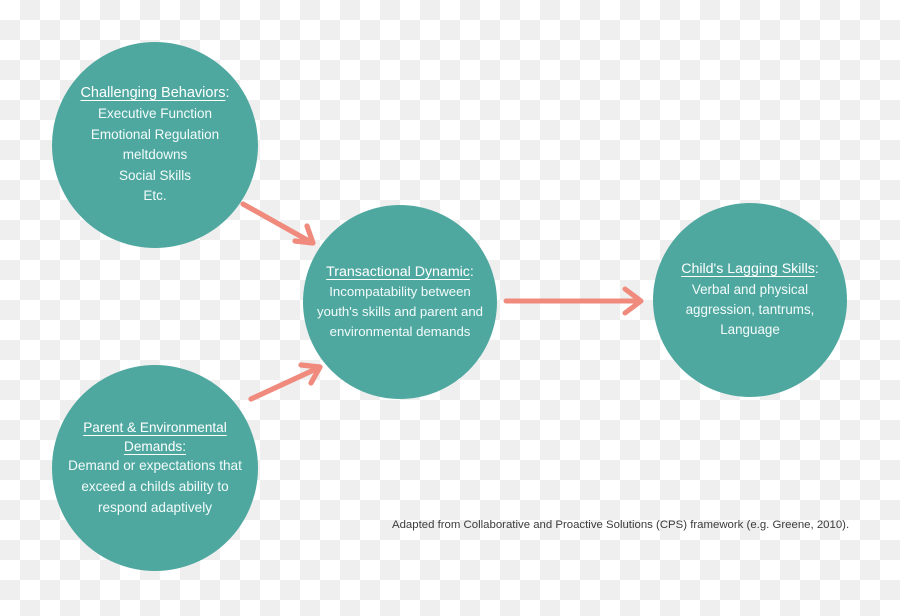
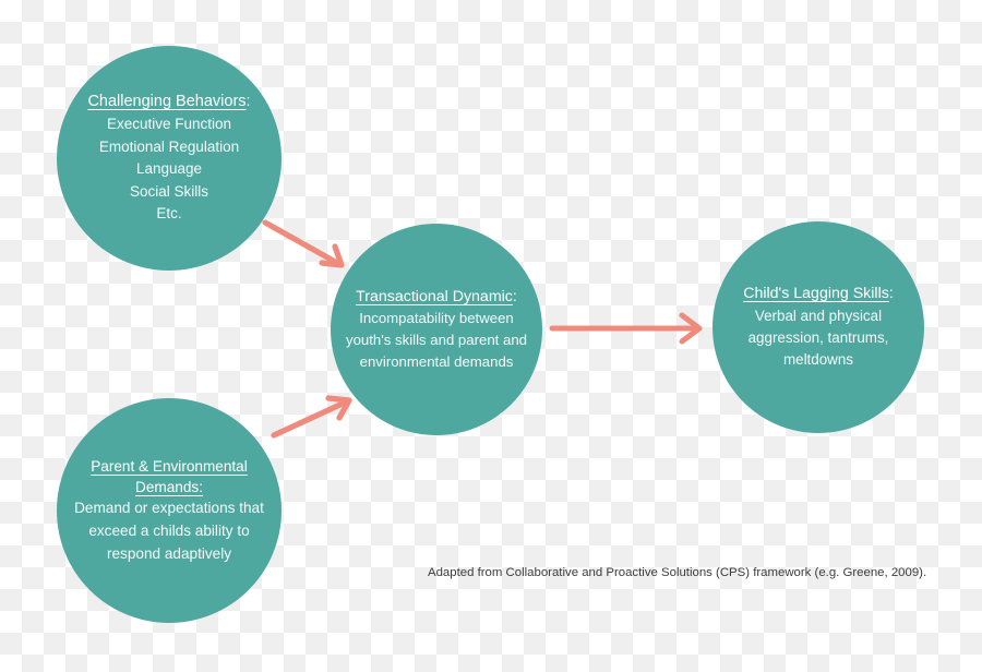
  Challenging Behaviors:
  Executive Function
  Emotional Regulation
- meltdowns
+ Language
  Social Skills
  Etc.
  Parent & Environmental
  Demands:
  Demand or expectations that
  exceed a childs ability to
  respond adaptively
  Transactional Dynamic:
  Incompatability between
  youth's skills and parent and
  environmental demands
  Child's Lagging Skills:
  Verbal and physical
  aggression, tantrums,
- Language
+ meltdowns
- Adapted from Collaborative and Proactive Solutions (CPS) framework (e.g. Greene, 2010).
+ Adapted from Collaborative and Proactive Solutions (CPS) framework (e.g. Greene, 2009).
